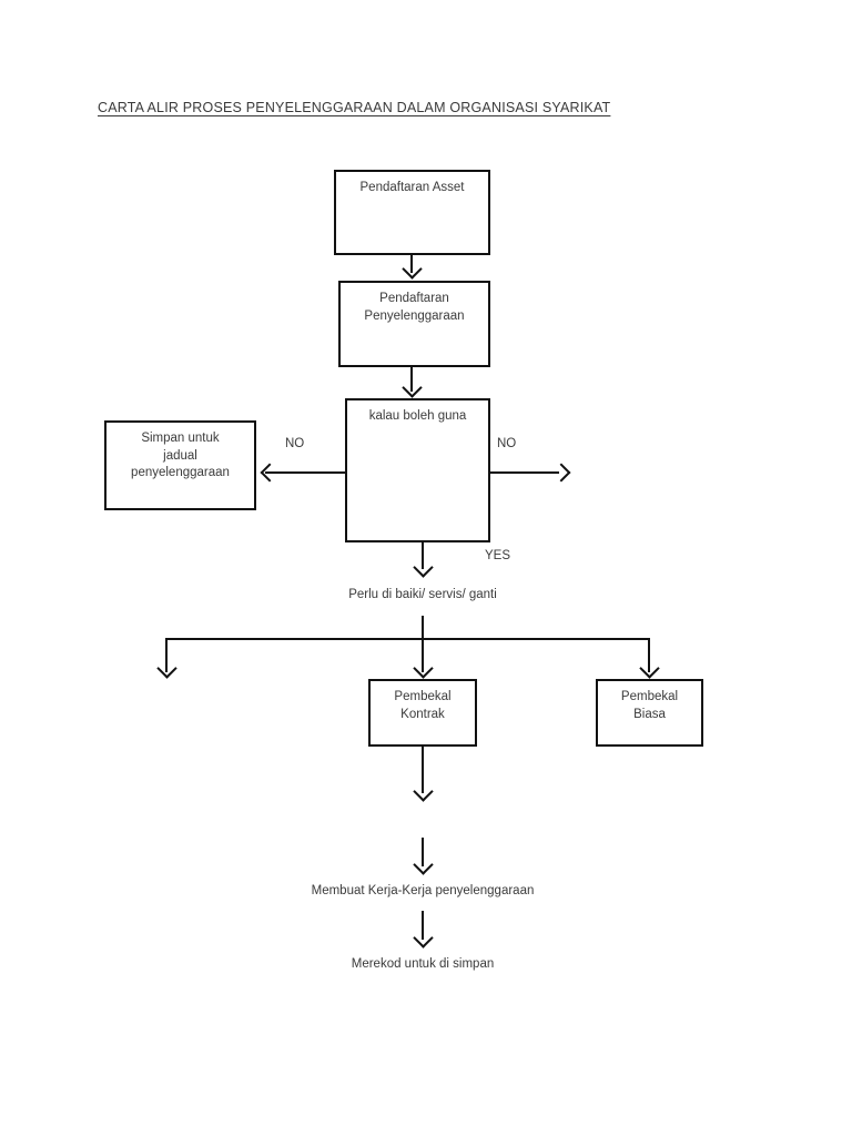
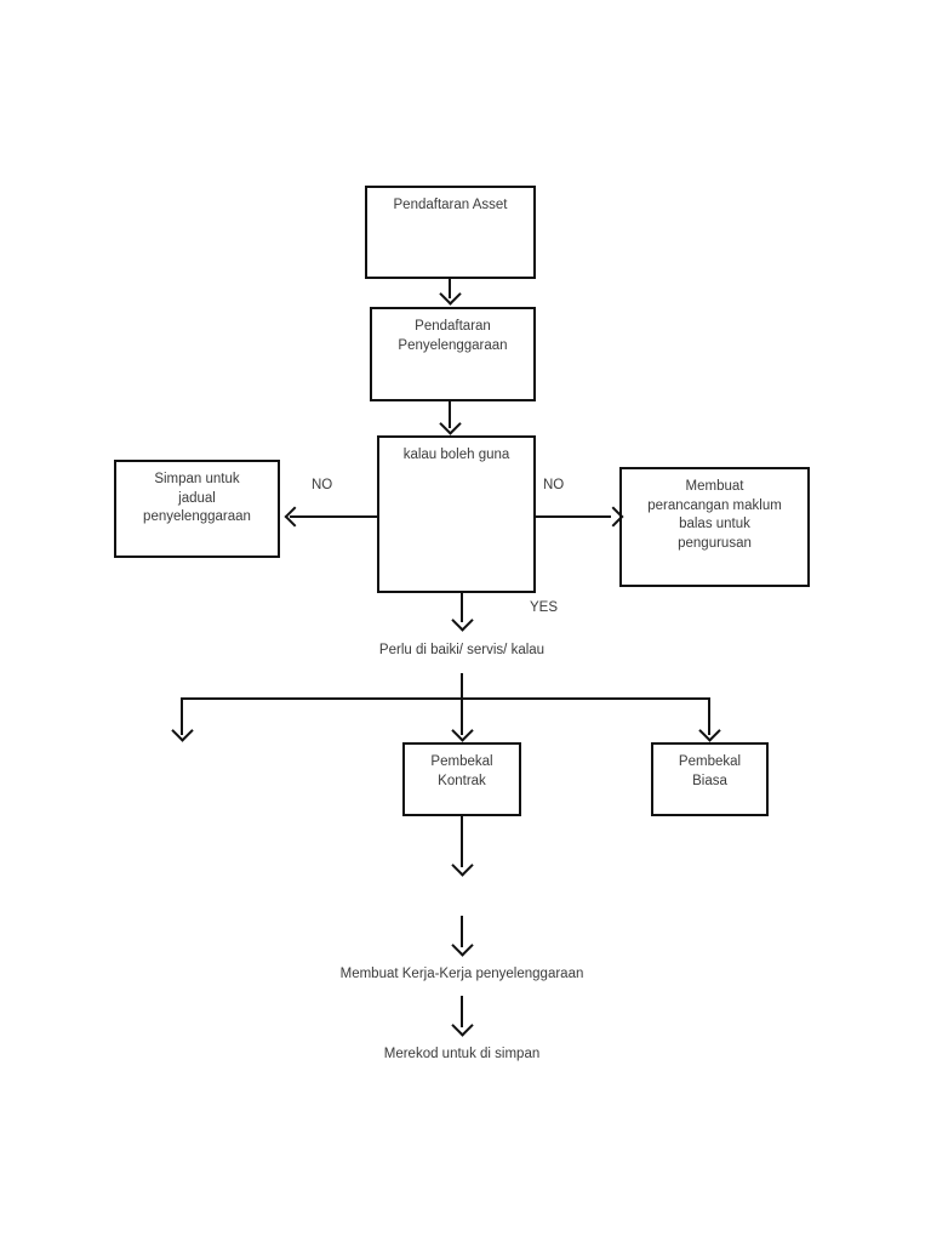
- CARTA ALIR PROSES PENYELENGGARAAN DALAM ORGANISASI SYARIKAT
  Pendaftaran Asset
  Pendaftaran
  Penyelenggaraan
  kalau boleh guna
  Simpan untuk
  jadual
  penyelenggaraan
  NO
+ Membuat
+ perancangan maklum
+ balas untuk
+ pengurusan
  NO
  YES
- Perlu di baiki/ servis/ ganti
+ Perlu di baiki/ servis/ kalau
  Pembekal
  Kontrak
  Pembekal
  Biasa
  Membuat Kerja-Kerja penyelenggaraan
  Merekod untuk di simpan
